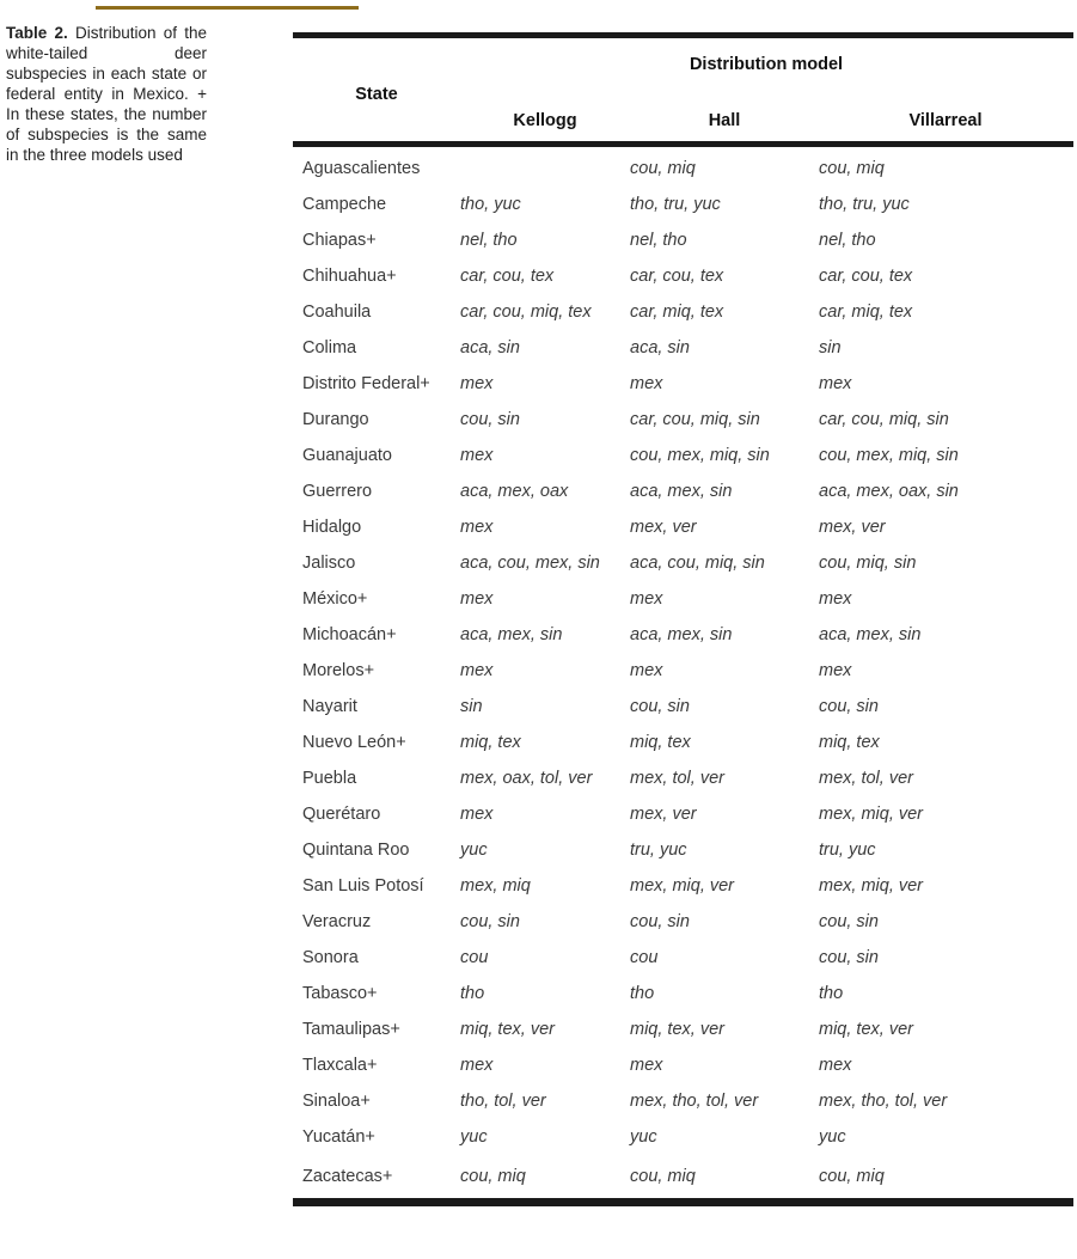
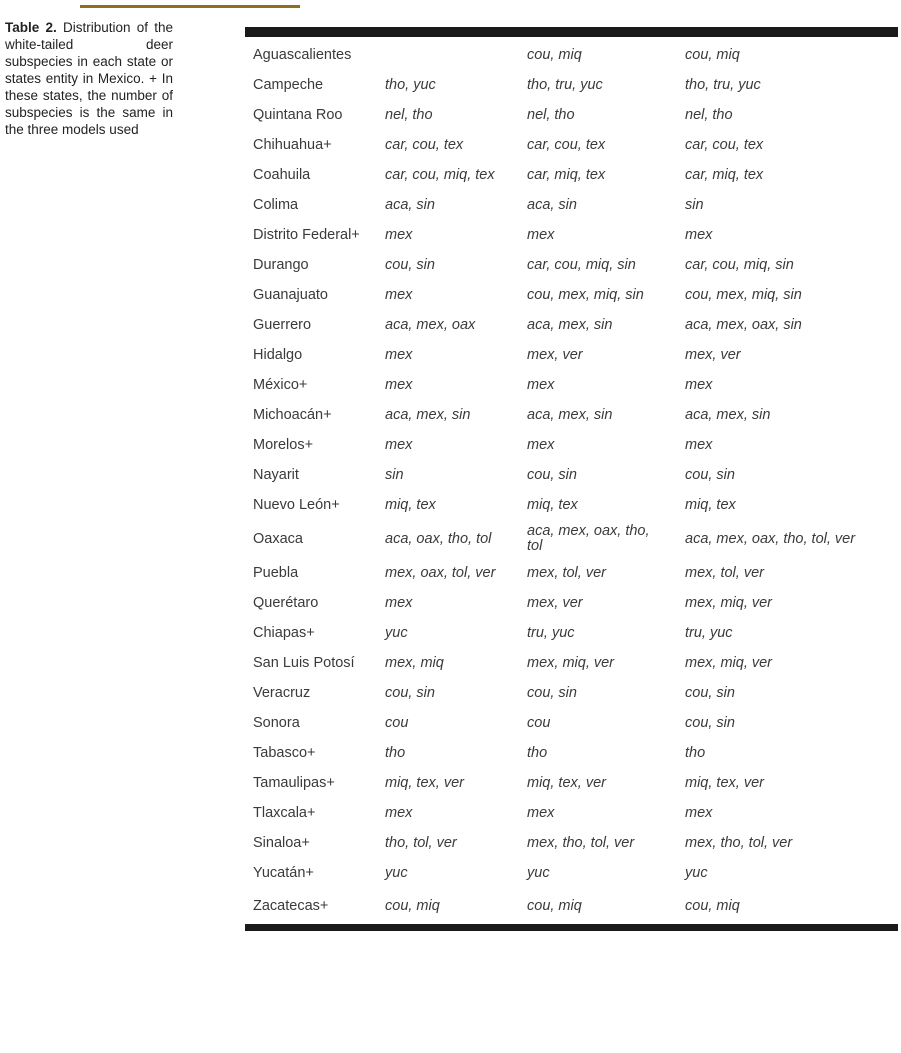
- Table 2. Distribution of the white-tailed deer subspecies in each state or federal entity in Mexico. + In these states, the number of subspecies is the same in the three models used
+ Table 2. Distribution of the white-tailed deer subspecies in each state or states entity in Mexico. + In these states, the number of subspecies is the same in the three models used
- Distribution model
- State
- Kellogg
- Hall
- Villarreal
  Aguascalientes
  cou, miq
  cou, miq
  Campeche
  tho, yuc
  tho, tru, yuc
  tho, tru, yuc
- Chiapas+
+ Quintana Roo
  nel, tho
  nel, tho
  nel, tho
  Chihuahua+
  car, cou, tex
  car, cou, tex
  car, cou, tex
  Coahuila
  car, cou, miq, tex
  car, miq, tex
  car, miq, tex
  Colima
  aca, sin
  aca, sin
  sin
  Distrito Federal+
  mex
  mex
  mex
  Durango
  cou, sin
  car, cou, miq, sin
  car, cou, miq, sin
  Guanajuato
  mex
  cou, mex, miq, sin
  cou, mex, miq, sin
  Guerrero
  aca, mex, oax
  aca, mex, sin
  aca, mex, oax, sin
  Hidalgo
  mex
  mex, ver
  mex, ver
- Jalisco
- aca, cou, mex, sin
- aca, cou, miq, sin
- cou, miq, sin
  México+
  mex
  mex
  mex
  Michoacán+
  aca, mex, sin
  aca, mex, sin
  aca, mex, sin
  Morelos+
  mex
  mex
  mex
  Nayarit
  sin
  cou, sin
  cou, sin
  Nuevo León+
  miq, tex
  miq, tex
  miq, tex
+ Oaxaca
+ aca, oax, tho, tol
+ aca, mex, oax, tho, tol
+ aca, mex, oax, tho, tol, ver
  Puebla
  mex, oax, tol, ver
  mex, tol, ver
  mex, tol, ver
  Querétaro
  mex
  mex, ver
  mex, miq, ver
- Quintana Roo
+ Chiapas+
  yuc
  tru, yuc
  tru, yuc
  San Luis Potosí
  mex, miq
  mex, miq, ver
  mex, miq, ver
  Veracruz
  cou, sin
  cou, sin
  cou, sin
  Sonora
  cou
  cou
  cou, sin
  Tabasco+
  tho
  tho
  tho
  Tamaulipas+
  miq, tex, ver
  miq, tex, ver
  miq, tex, ver
  Tlaxcala+
  mex
  mex
  mex
  Sinaloa+
  tho, tol, ver
  mex, tho, tol, ver
  mex, tho, tol, ver
  Yucatán+
  yuc
  yuc
  yuc
  Zacatecas+
  cou, miq
  cou, miq
  cou, miq
